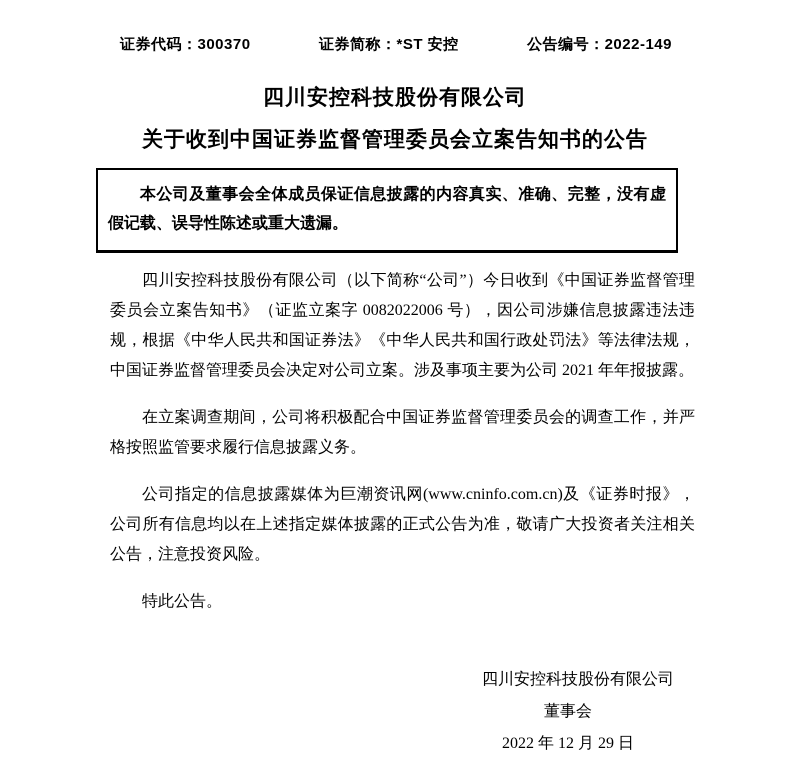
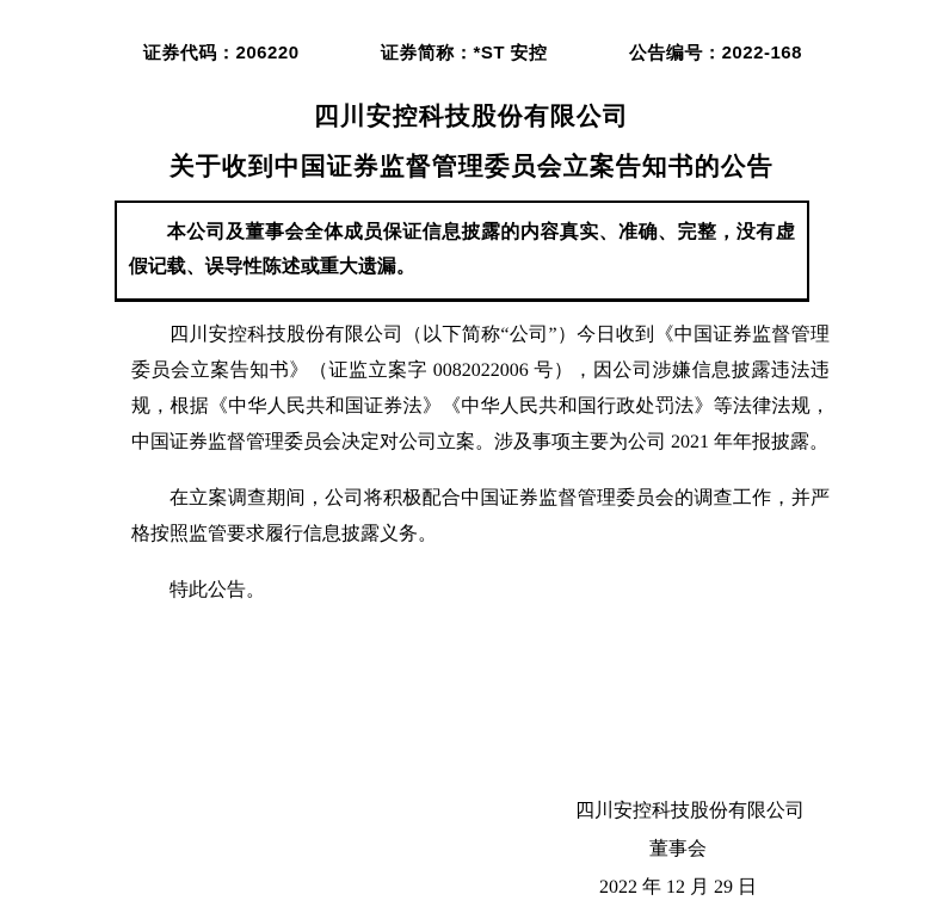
- 证券代码：300370
+ 证券代码：206220
  证券简称：*ST 安控
- 公告编号：2022-149
+ 公告编号：2022-168
  四川安控科技股份有限公司
  关于收到中国证券监督管理委员会立案告知书的公告
  本公司及董事会全体成员保证信息披露的内容真实、准确、完整，没有虚假记载、误导性陈述或重大遗漏。
  四川安控科技股份有限公司（以下简称“公司”）今日收到《中国证券监督管理委员会立案告知书》（证监立案字 0082022006 号），因公司涉嫌信息披露违法违规，根据《中华人民共和国证券法》《中华人民共和国行政处罚法》等法律法规，中国证券监督管理委员会决定对公司立案。涉及事项主要为公司 2021 年年报披露。
  在立案调查期间，公司将积极配合中国证券监督管理委员会的调查工作，并严格按照监管要求履行信息披露义务。
- 公司指定的信息披露媒体为巨潮资讯网(www.cninfo.com.cn)及《证券时报》，公司所有信息均以在上述指定媒体披露的正式公告为准，敬请广大投资者关注相关公告，注意投资风险。
  特此公告。
  四川安控科技股份有限公司
  董事会
  2022 年 12 月 29 日
